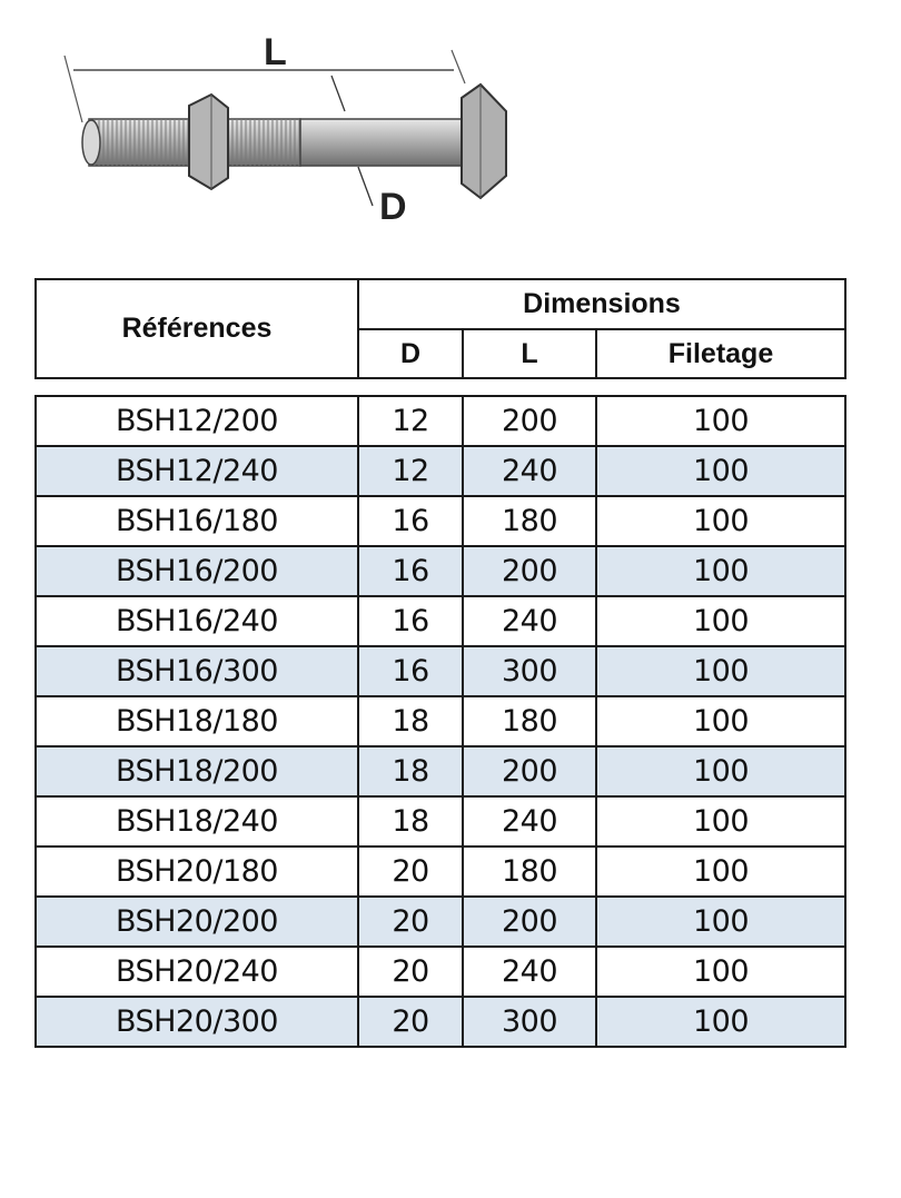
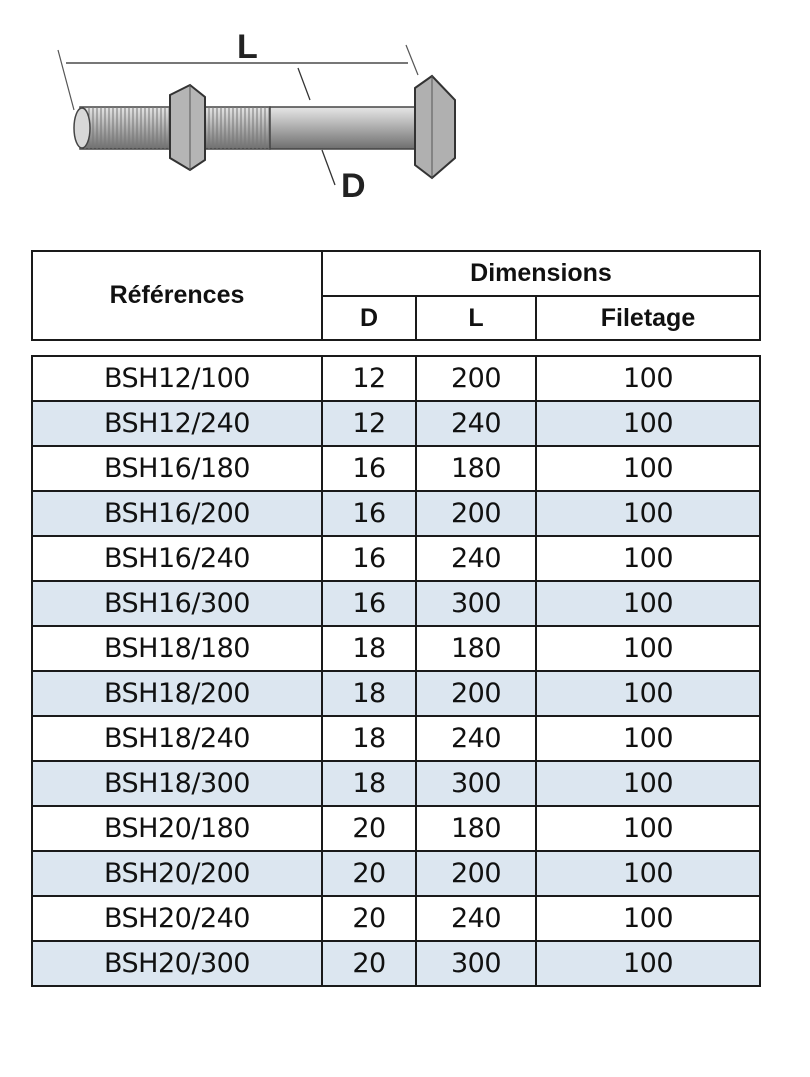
  L
  D
  Références	Dimensions
  D	L	Filetage
- BSH12/200	12	200	100
+ BSH12/100	12	200	100
  BSH12/240	12	240	100
  BSH16/180	16	180	100
  BSH16/200	16	200	100
  BSH16/240	16	240	100
  BSH16/300	16	300	100
  BSH18/180	18	180	100
  BSH18/200	18	200	100
  BSH18/240	18	240	100
+ BSH18/300	18	300	100
  BSH20/180	20	180	100
  BSH20/200	20	200	100
  BSH20/240	20	240	100
  BSH20/300	20	300	100
